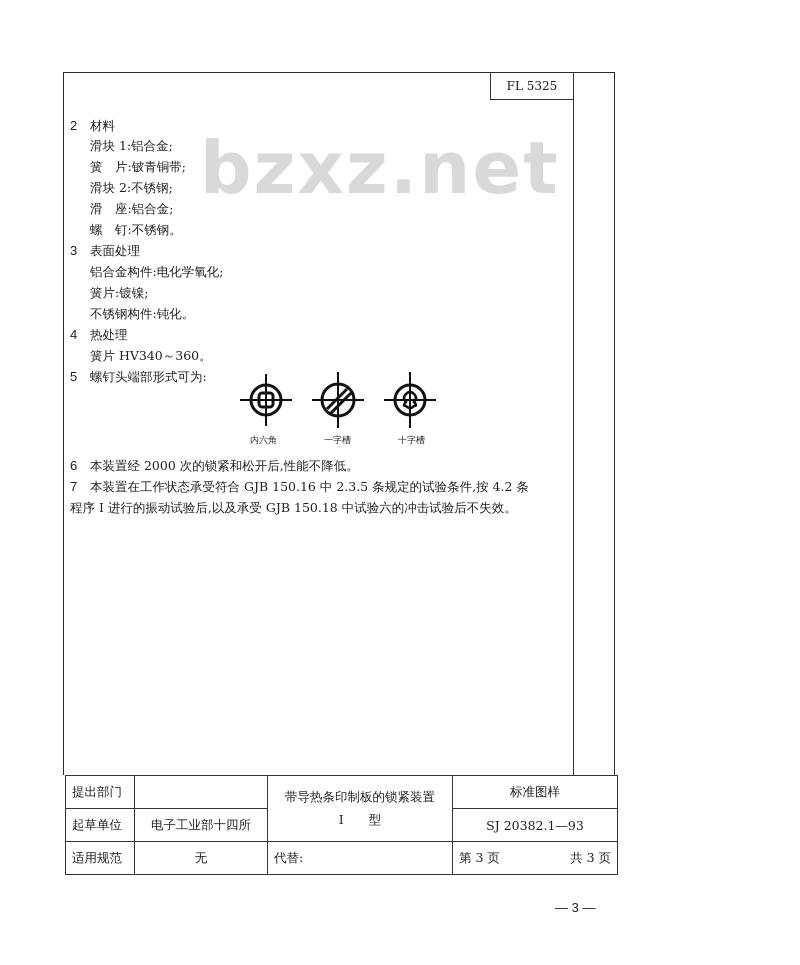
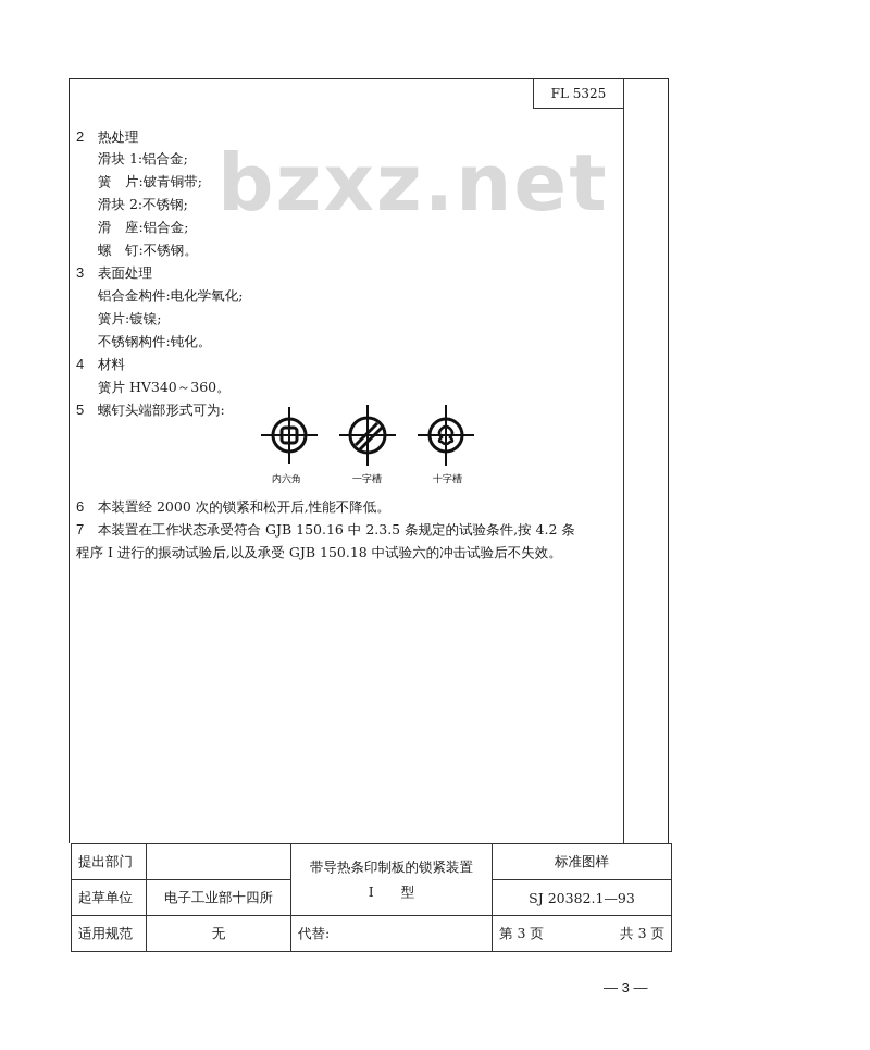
  FL 5325
  bzxz.net
- 2 材料
+ 2 热处理
  滑块 1:铝合金;
  簧 片:铍青铜带;
  滑块 2:不锈钢;
  滑 座:铝合金;
  螺 钉:不锈钢。
  3 表面处理
  铝合金构件:电化学氧化;
  簧片:镀镍;
  不锈钢构件:钝化。
- 4 热处理
+ 4 材料
  簧片 HV340～360。
  5 螺钉头端部形式可为:
  6 本装置经 2000 次的锁紧和松开后,性能不降低。
  7 本装置在工作状态承受符合 GJB 150.16 中 2.3.5 条规定的试验条件,按 4.2 条
  程序 I 进行的振动试验后,以及承受 GJB 150.18 中试验六的冲击试验后不失效。
  内六角
  一字槽
  十字槽
  提出部门		带导热条印制板的锁紧装置I 型	标准图样
  起草单位	电子工业部十四所	SJ 20382.1—93
  适用规范	无	代替:	第 3 页	共 3 页
  — 3 —
